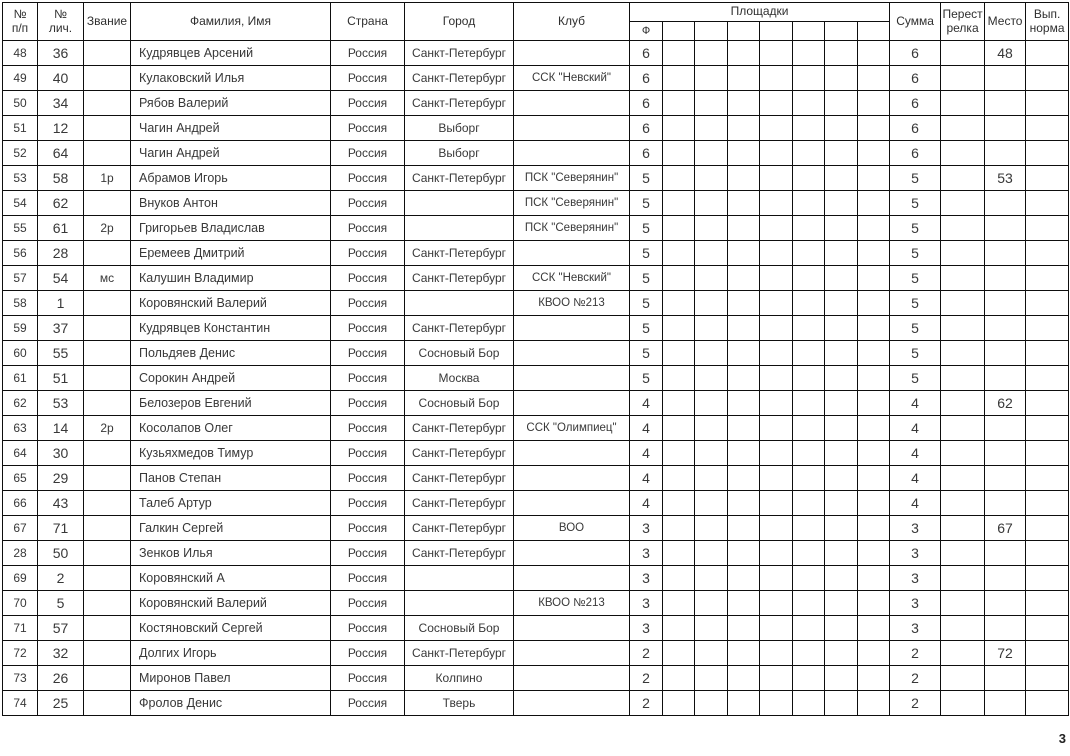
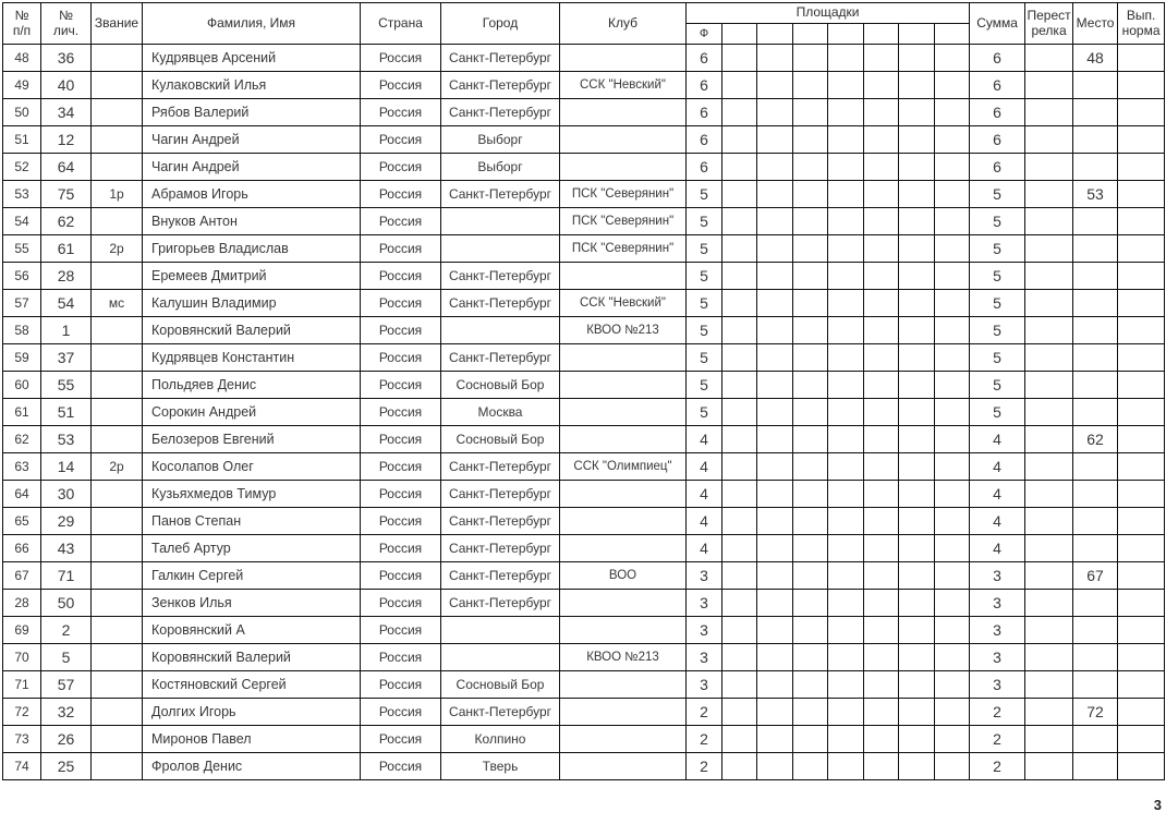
  № п/п	№ лич.	Звание	Фамилия, Имя	Страна	Город	Клуб	Площадки	Сумма	Перест релка	Место	Вып. норма
  Ф
  48	36		Кудрявцев Арсений	Россия	Санкт-Петербург		6								6		48
  49	40		Кулаковский Илья	Россия	Санкт-Петербург	ССК "Невский"	6								6
  50	34		Рябов Валерий	Россия	Санкт-Петербург		6								6
  51	12		Чагин Андрей	Россия	Выборг		6								6
  52	64		Чагин Андрей	Россия	Выборг		6								6
- 53	58	1р	Абрамов Игорь	Россия	Санкт-Петербург	ПСК "Северянин"	5								5		53
+ 53	75	1р	Абрамов Игорь	Россия	Санкт-Петербург	ПСК "Северянин"	5								5		53
  54	62		Внуков Антон	Россия		ПСК "Северянин"	5								5
  55	61	2р	Григорьев Владислав	Россия		ПСК "Северянин"	5								5
  56	28		Еремеев Дмитрий	Россия	Санкт-Петербург		5								5
  57	54	мс	Калушин Владимир	Россия	Санкт-Петербург	ССК "Невский"	5								5
  58	1		Коровянский Валерий	Россия		КВОО №213	5								5
  59	37		Кудрявцев Константин	Россия	Санкт-Петербург		5								5
  60	55		Польдяев Денис	Россия	Сосновый Бор		5								5
  61	51		Сорокин Андрей	Россия	Москва		5								5
  62	53		Белозеров Евгений	Россия	Сосновый Бор		4								4		62
  63	14	2р	Косолапов Олег	Россия	Санкт-Петербург	ССК "Олимпиец"	4								4
  64	30		Кузьяхмедов Тимур	Россия	Санкт-Петербург		4								4
  65	29		Панов Степан	Россия	Санкт-Петербург		4								4
  66	43		Талеб Артур	Россия	Санкт-Петербург		4								4
  67	71		Галкин Сергей	Россия	Санкт-Петербург	ВОО	3								3		67
  28	50		Зенков Илья	Россия	Санкт-Петербург		3								3
  69	2		Коровянский А	Россия			3								3
  70	5		Коровянский Валерий	Россия		КВОО №213	3								3
  71	57		Костяновский Сергей	Россия	Сосновый Бор		3								3
  72	32		Долгих Игорь	Россия	Санкт-Петербург		2								2		72
  73	26		Миронов Павел	Россия	Колпино		2								2
  74	25		Фролов Денис	Россия	Тверь		2								2
  3
